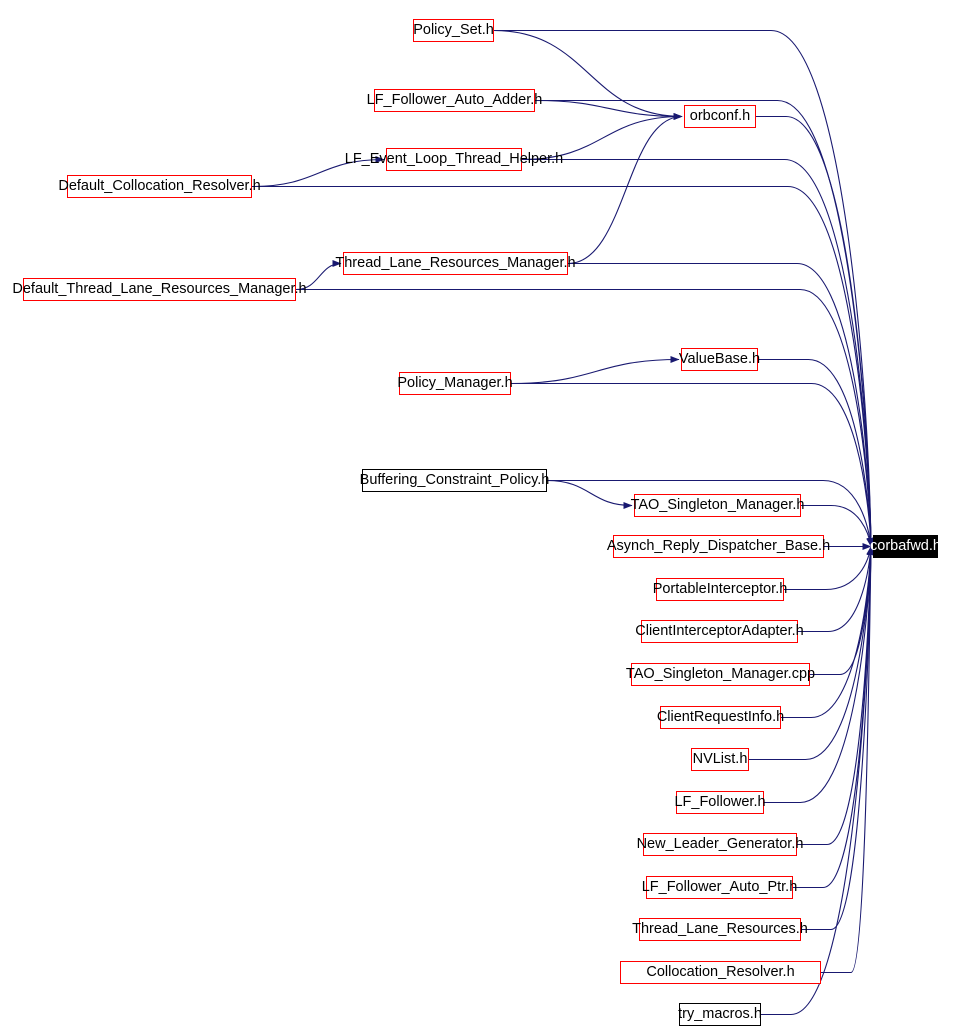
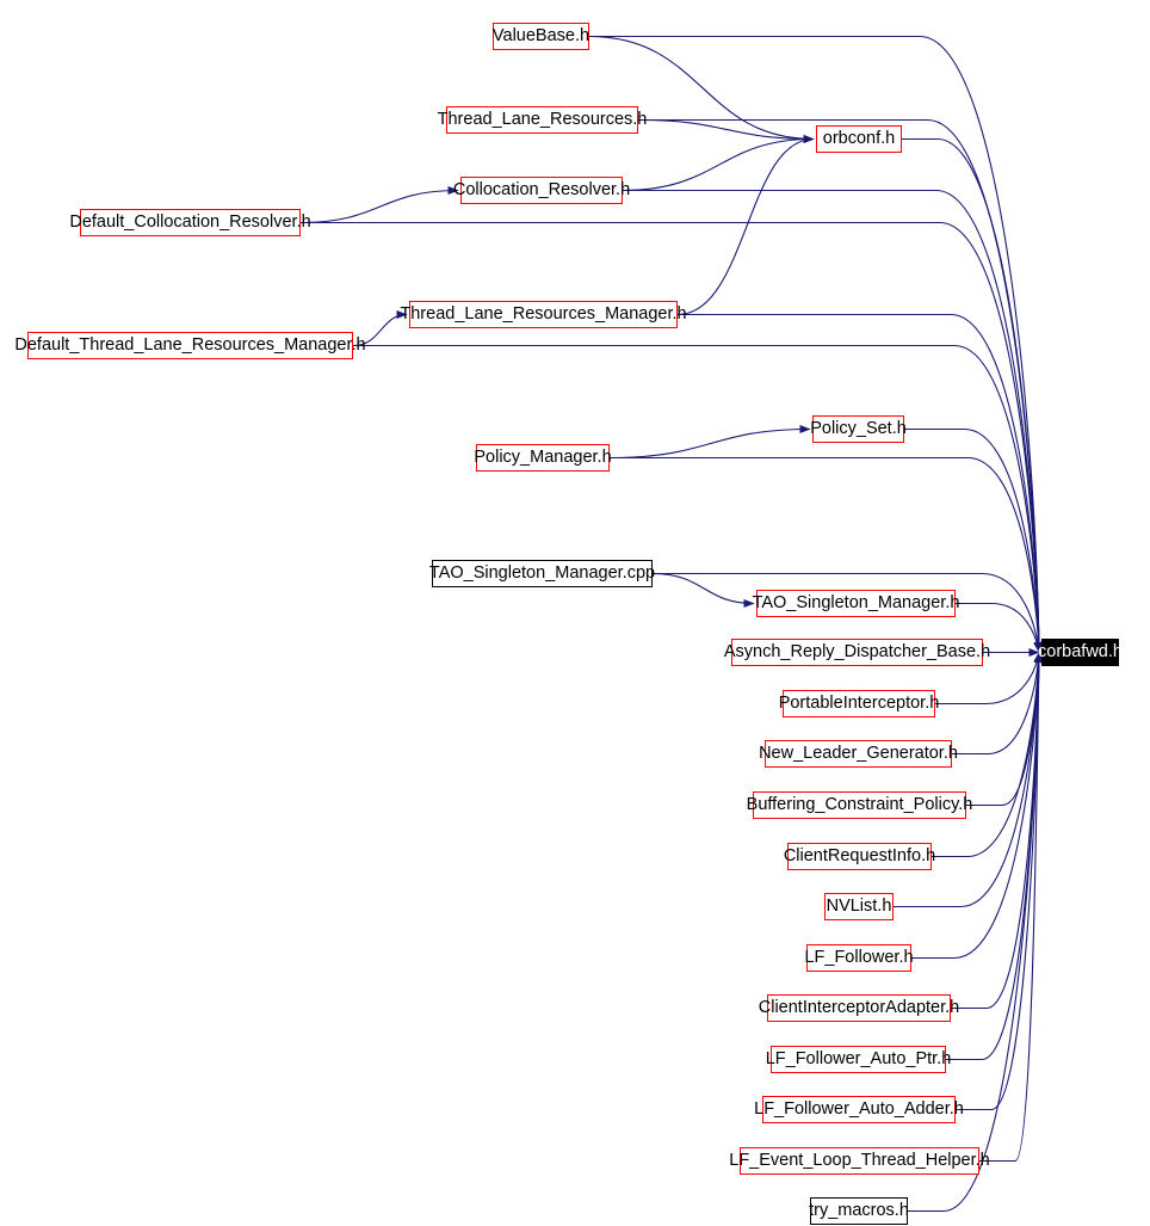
- Policy_Set.h
+ ValueBase.h
- LF_Follower_Auto_Adder.h
+ Thread_Lane_Resources.h
  orbconf.h
- LF_Event_Loop_Thread_Helper.h
+ Collocation_Resolver.h
  Default_Collocation_Resolver.h
  Thread_Lane_Resources_Manager.h
  Default_Thread_Lane_Resources_Manager.h
- ValueBase.h
+ Policy_Set.h
  Policy_Manager.h
- Buffering_Constraint_Policy.h
+ TAO_Singleton_Manager.cpp
  TAO_Singleton_Manager.h
  Asynch_Reply_Dispatcher_Base.h
  corbafwd.h
  PortableInterceptor.h
- ClientInterceptorAdapter.h
+ New_Leader_Generator.h
- TAO_Singleton_Manager.cpp
+ Buffering_Constraint_Policy.h
  ClientRequestInfo.h
  NVList.h
  LF_Follower.h
- New_Leader_Generator.h
+ ClientInterceptorAdapter.h
  LF_Follower_Auto_Ptr.h
- Thread_Lane_Resources.h
+ LF_Follower_Auto_Adder.h
- Collocation_Resolver.h
+ LF_Event_Loop_Thread_Helper.h
  try_macros.h
